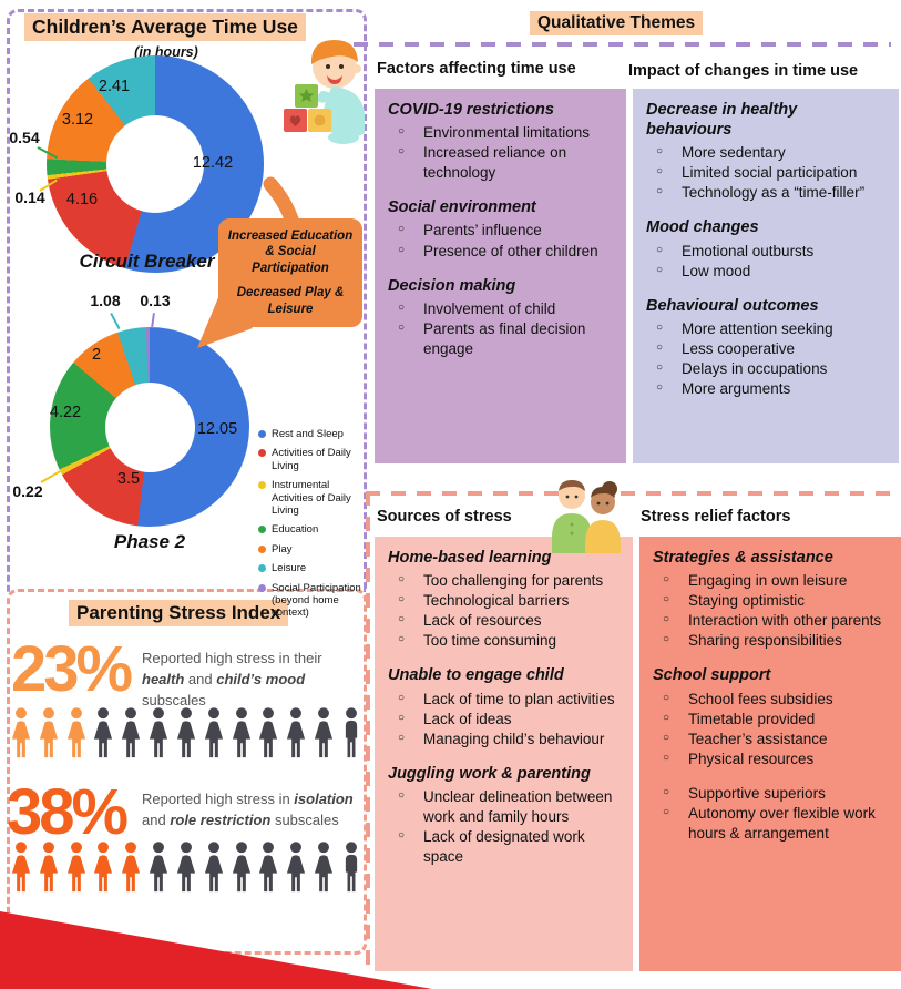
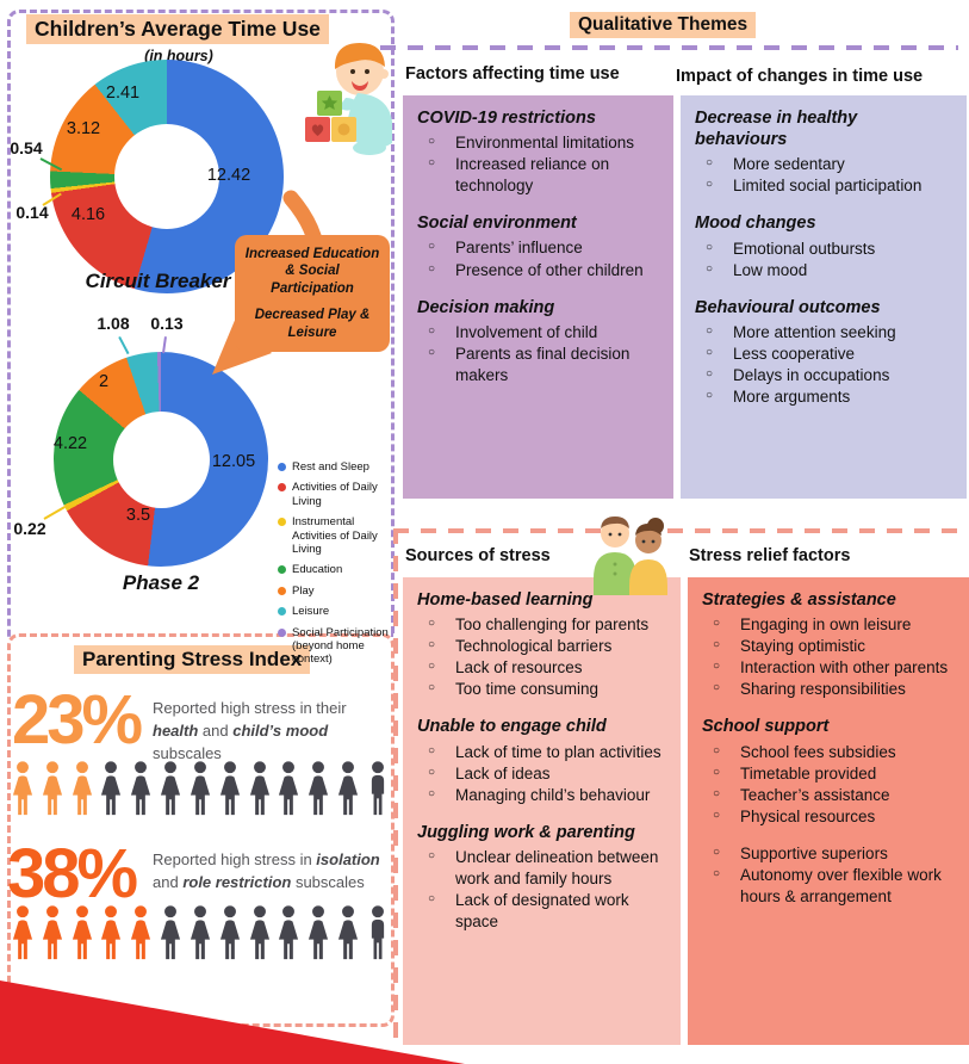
  Children’s Average Time Use
  (in hours)
  Qualitative Themes
  Parenting Stress Index
  Increased Education & Social Participation
  Decreased Play & Leisure
  12.42
  4.16
  3.12
  2.41
  0.54
  0.14
  Circuit Breaker
  12.05
  3.5
  4.22
  2
  1.08
  0.13
  0.22
  Phase 2
  Rest and Sleep
  Activities of Daily Living
  Instrumental Activities of Daily Living
  Education
  Play
  Leisure
  Social Participation (beyond home context)
  Factors affecting time use
  Impact of changes in time use
  COVID-19 restrictions
  Environmental limitations
  Increased reliance on technology
  Social environment
  Parents’ influence
  Presence of other children
  Decision making
  Involvement of child
- Parents as final decision engage
+ Parents as final decision makers
  Decrease in healthy behaviours
  More sedentary
  Limited social participation
- Technology as a “time-filler”
  Mood changes
  Emotional outbursts
  Low mood
  Behavioural outcomes
  More attention seeking
  Less cooperative
  Delays in occupations
  More arguments
  Sources of stress
  Stress relief factors
  Home-based learning
  Too challenging for parents
  Technological barriers
  Lack of resources
  Too time consuming
  Unable to engage child
  Lack of time to plan activities
  Lack of ideas
  Managing child’s behaviour
  Juggling work & parenting
  Unclear delineation between work and family hours
  Lack of designated work space
  Strategies & assistance
  Engaging in own leisure
  Staying optimistic
  Interaction with other parents
  Sharing responsibilities
  School support
  School fees subsidies
  Timetable provided
  Teacher’s assistance
  Physical resources
  Supportive superiors
  Autonomy over flexible work hours & arrangement
  23%
  Reported high stress in their health and child’s mood subscales
  38%
  Reported high stress in isolation and role restriction subscales
